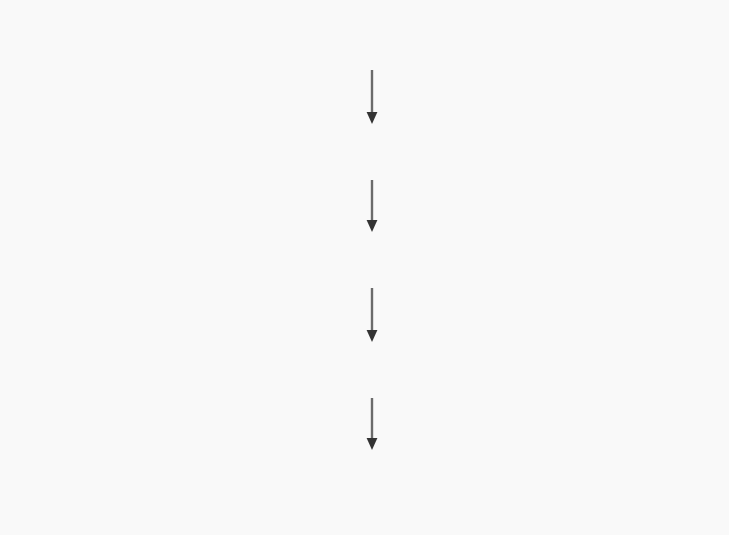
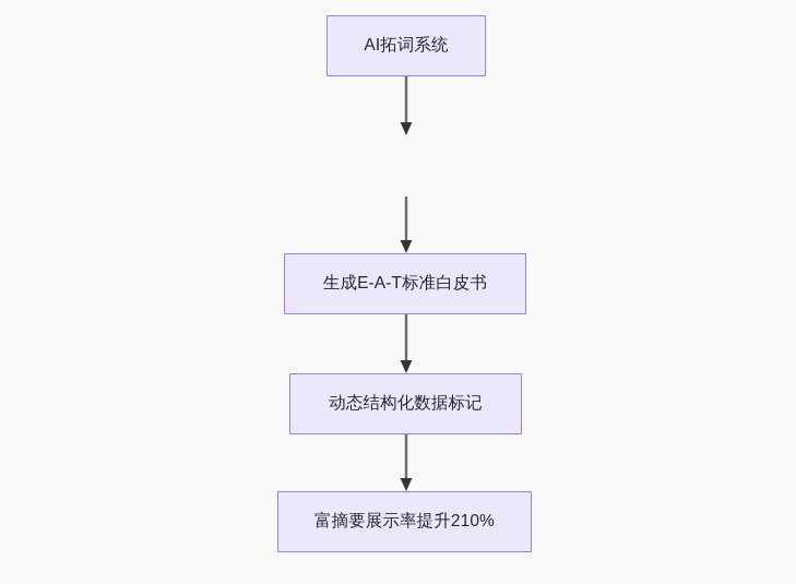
+ AI拓词系统
+ 生成E-A-T标准白皮书
+ 动态结构化数据标记
+ 富摘要展示率提升210%
